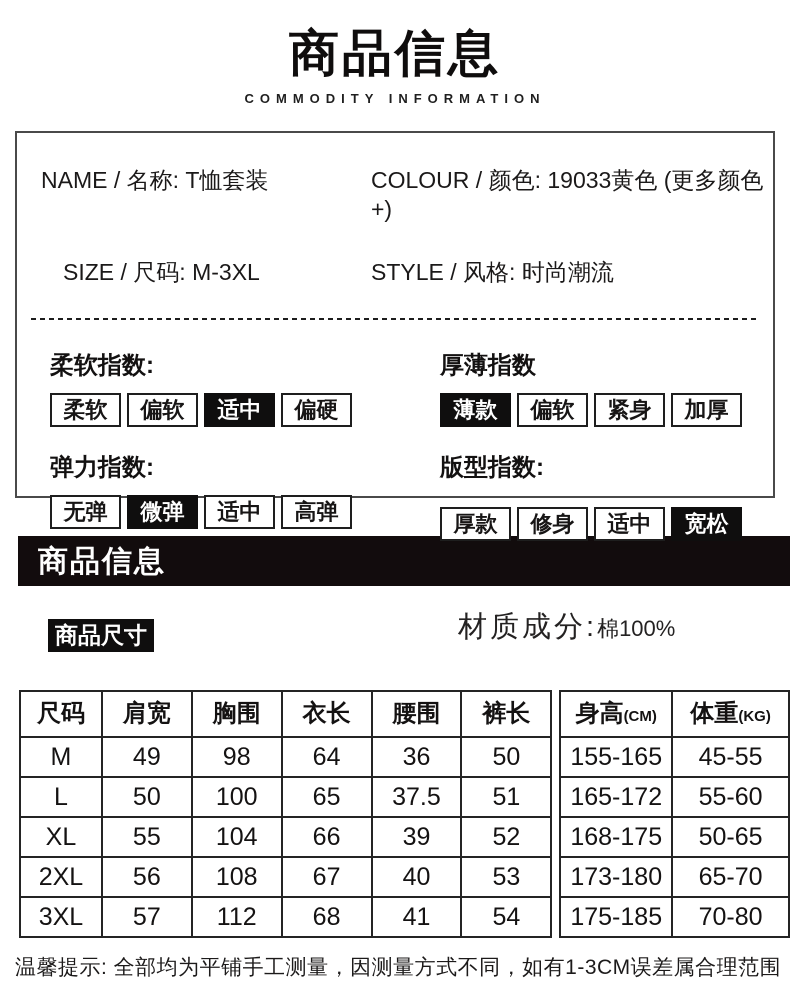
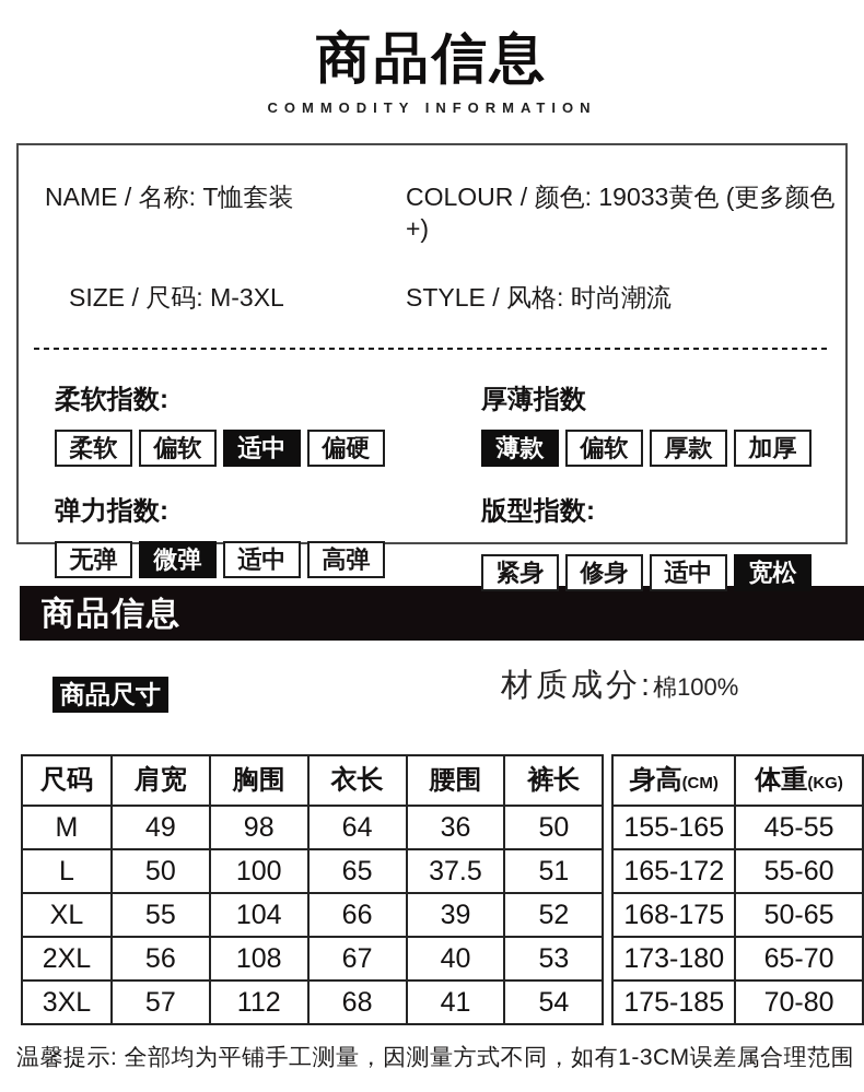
  商品信息
  COMMODITY INFORMATION
  NAME / 名称: T恤套装
  COLOUR / 颜色: 19033黄色 (更多颜色+)
  SIZE / 尺码: M-3XL
  STYLE / 风格: 时尚潮流
  柔软指数:
  柔软
  偏软
  适中
  偏硬
  厚薄指数
  薄款
  偏软
- 紧身
+ 厚款
  加厚
  弹力指数:
  无弹
  微弹
  适中
  高弹
  版型指数:
- 厚款
+ 紧身
  修身
  适中
  宽松
  商品信息
  商品尺寸
  材质成分:棉100%
  尺码	肩宽	胸围	衣长	腰围	裤长
  M	49	98	64	36	50
  L	50	100	65	37.5	51
  XL	55	104	66	39	52
  2XL	56	108	67	40	53
  3XL	57	112	68	41	54
  身高(CM)	体重(KG)
  155-165	45-55
  165-172	55-60
  168-175	50-65
  173-180	65-70
  175-185	70-80
  温馨提示: 全部均为平铺手工测量，因测量方式不同，如有1-3CM误差属合理范围
